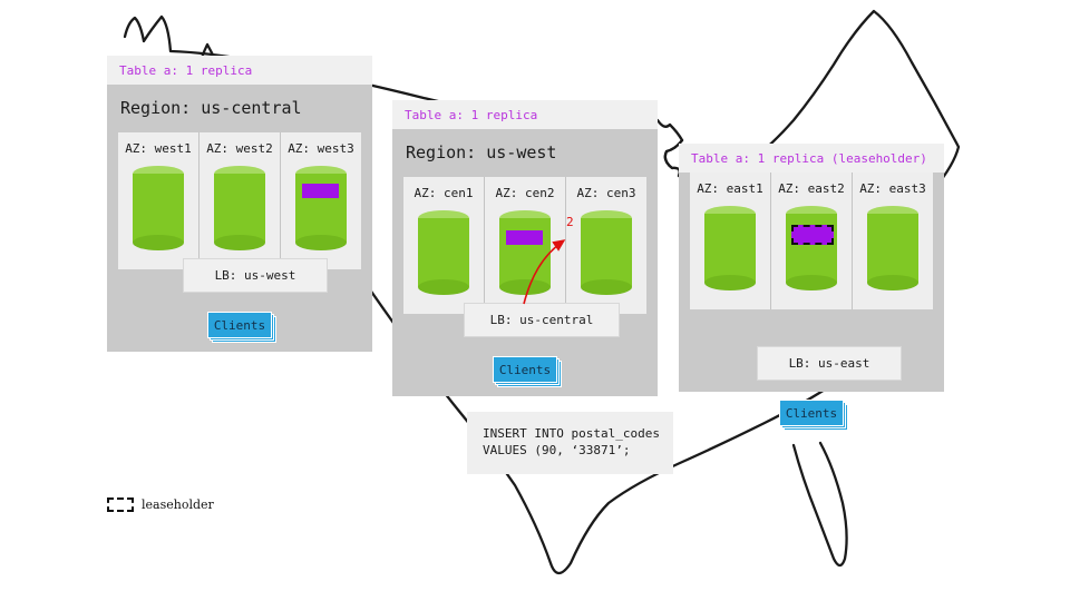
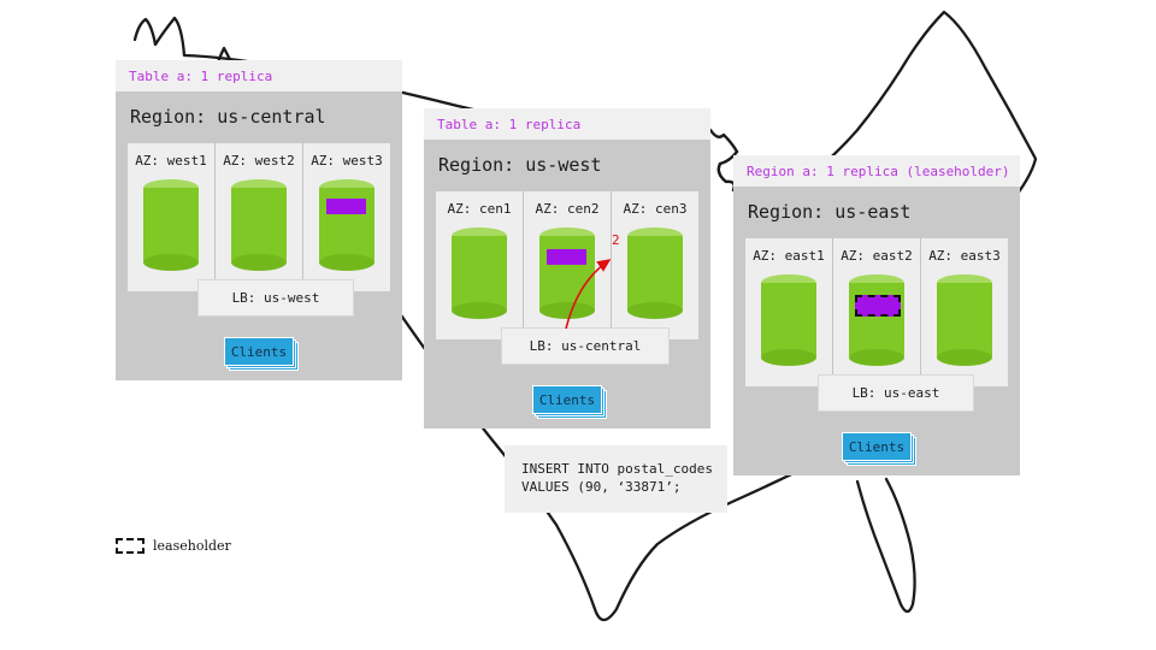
  Table a: 1 replica
  Region: us-central
  AZ: west1
  AZ: west2
  AZ: west3
  LB: us-west
  Clients
  Table a: 1 replica
  Region: us-west
  AZ: cen1
  AZ: cen2
  AZ: cen3
  LB: us-central
  Clients
  INSERT INTO postal_codes
  VALUES (90, ‘33871’;
- Table a: 1 replica (leaseholder)
+ Region a: 1 replica (leaseholder)
+ Region: us-east
  AZ: east1
  AZ: east2
  AZ: east3
  LB: us-east
  Clients
  2
  leaseholder
